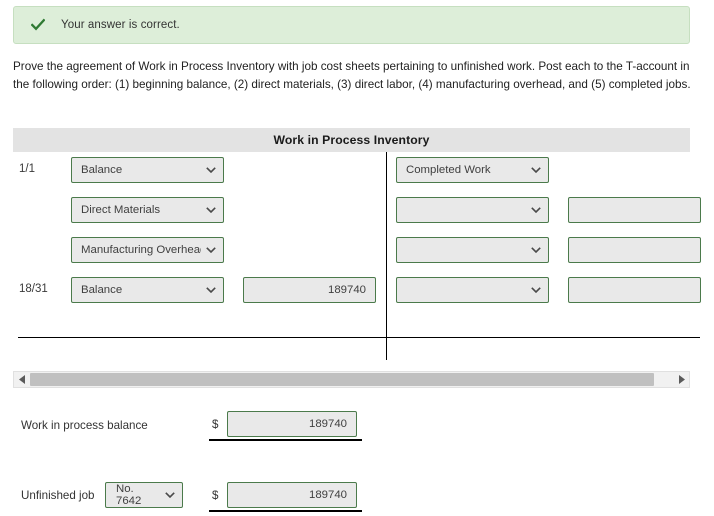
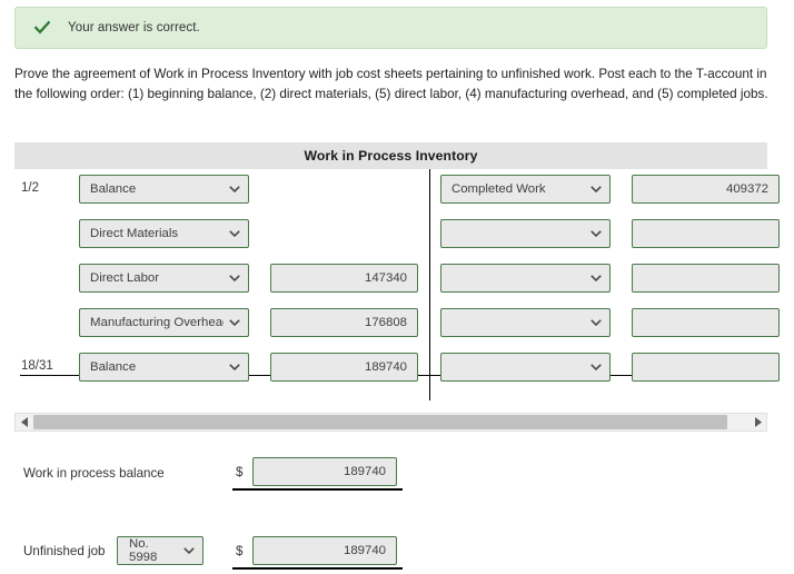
  Your answer is correct.
- Prove the agreement of Work in Process Inventory with job cost sheets pertaining to unfinished work. Post each to the T-account in the following order: (1) beginning balance, (2) direct materials, (3) direct labor, (4) manufacturing overhead, and (5) completed jobs.
+ Prove the agreement of Work in Process Inventory with job cost sheets pertaining to unfinished work. Post each to the T-account in the following order: (1) beginning balance, (2) direct materials, (5) direct labor, (4) manufacturing overhead, and (5) completed jobs.
  Work in Process Inventory
- 1/1
+ 1/2
  Balance
  Completed Work
+ 409372
  Direct Materials
+ Direct Labor
+ 147340
  Manufacturing Overhea
+ 176808
  18/31
  Balance
  189740
  Work in process balance
  $
  189740
  Unfinished job
- No. 7642
+ No. 5998
  $
  189740
